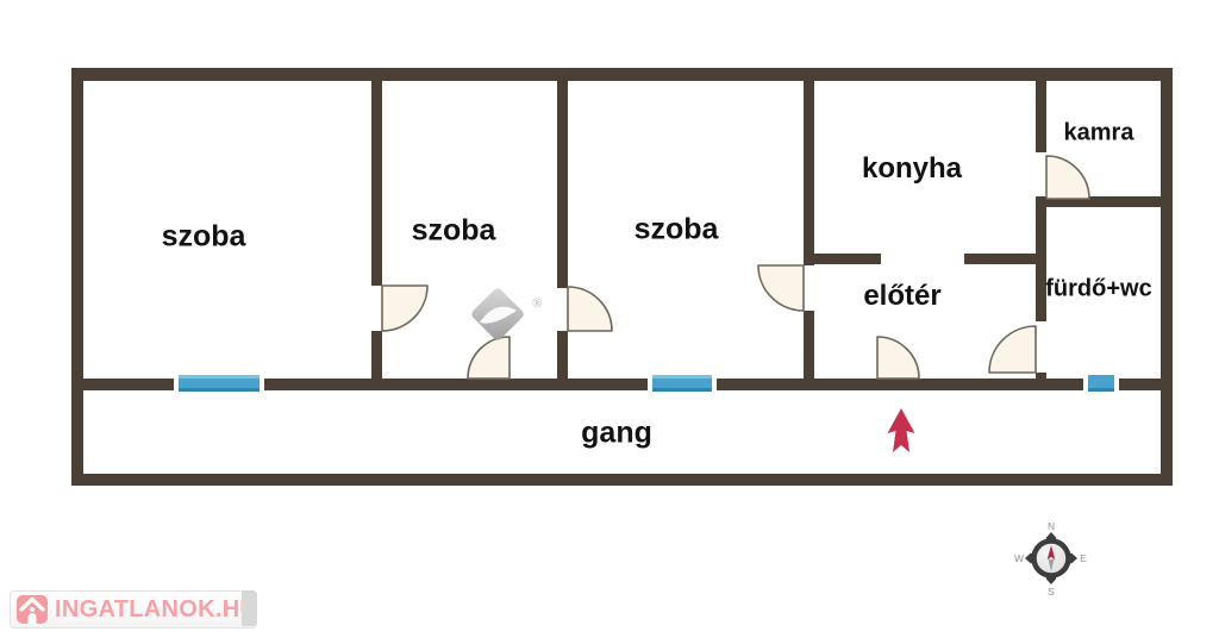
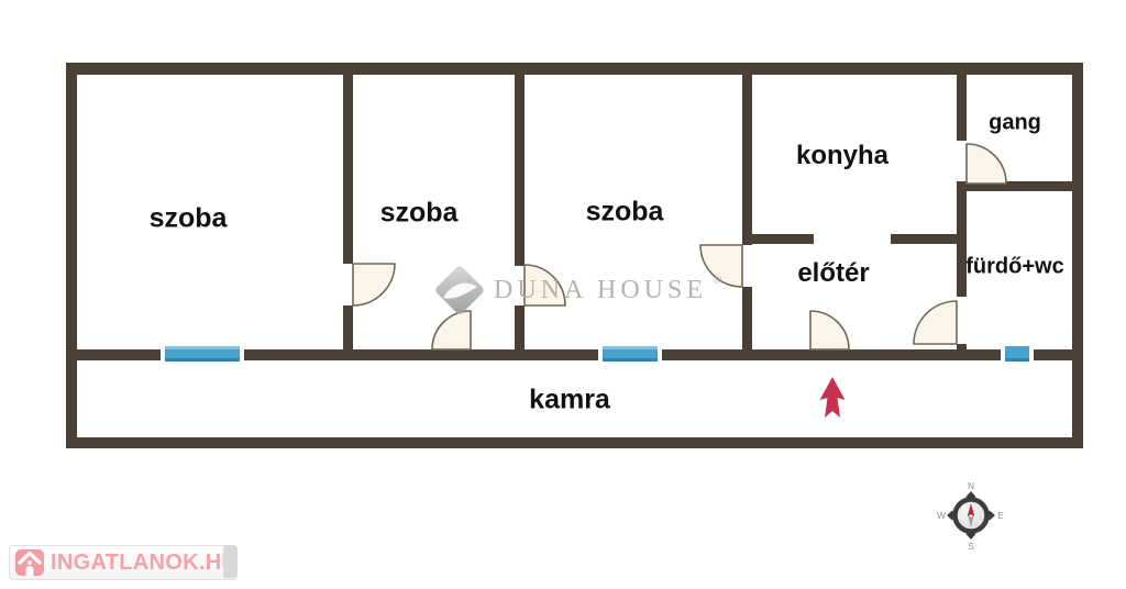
  N
  E
  S
  W
  szoba
  szoba
  szoba
  konyha
- kamra
+ gang
  előtér
  fürdő+wc
- gang
+ kamra
+ DUNA HOUSE
  ®
  INGATLANOK.H
